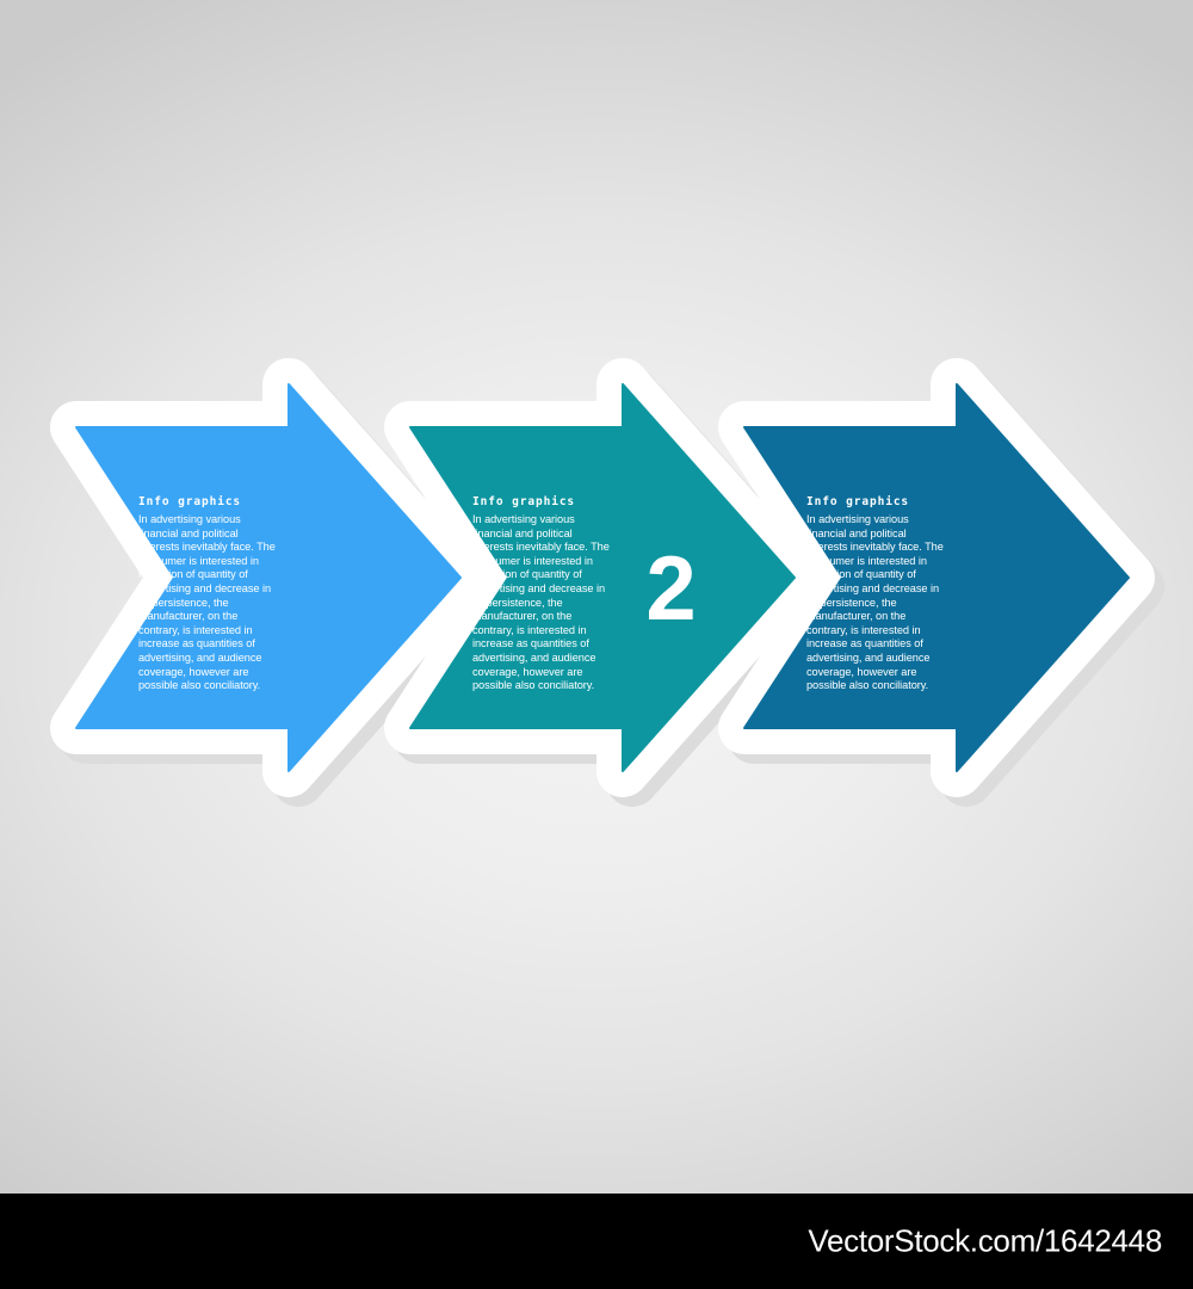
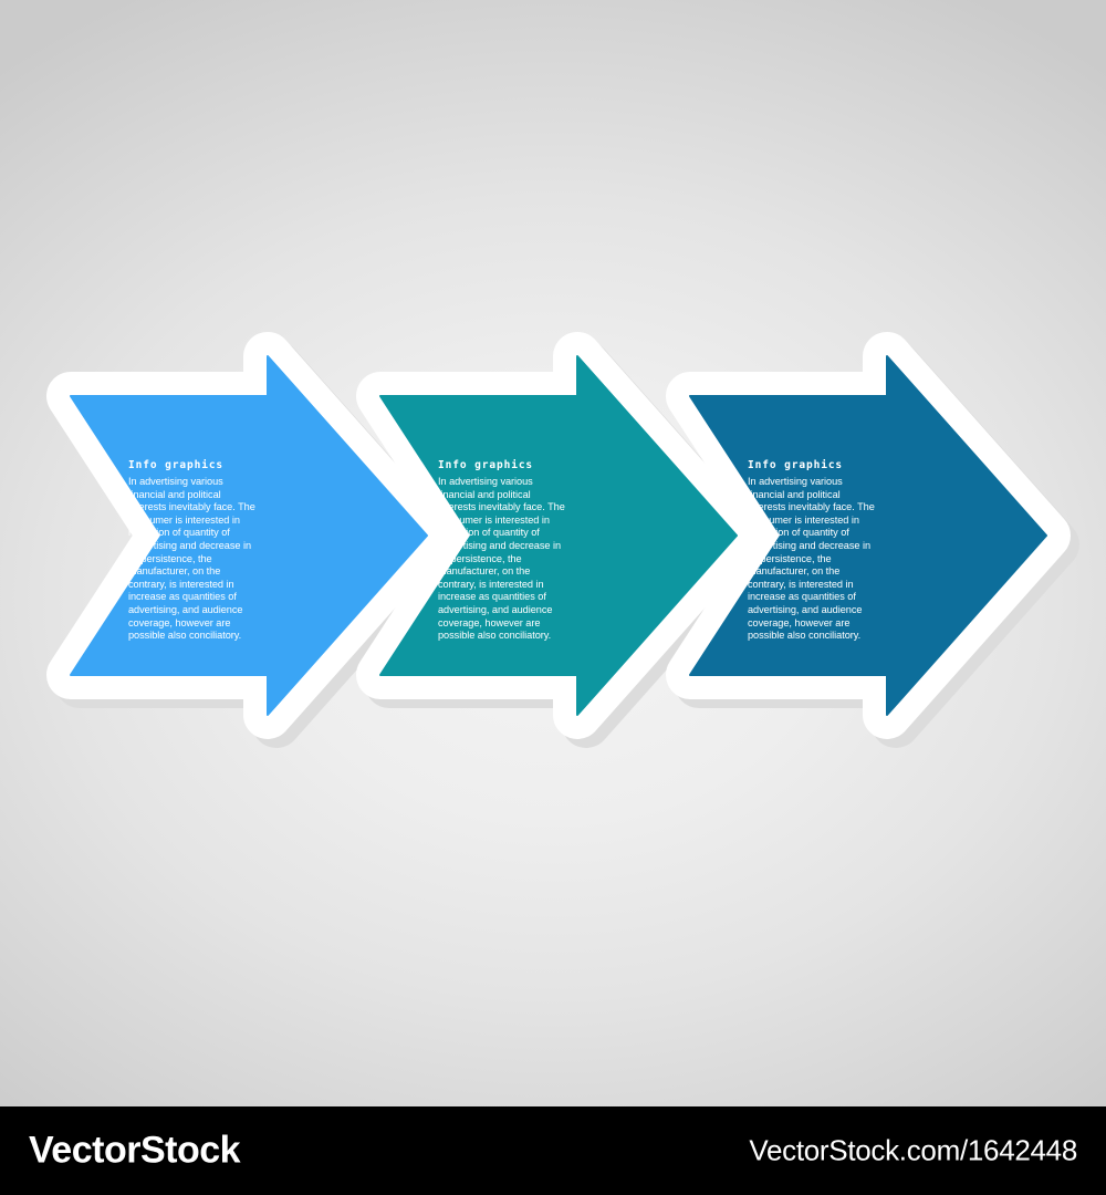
  Info graphics
  In advertising various financial and political interests inevitably face. The consumer is interested in reduction of quantity of advertising and decrease in its persistence, the manufacturer, on the contrary, is interested in increase as quantities of advertising, and audience coverage, however are possible also conciliatory.
  Info graphics
  In advertising various financial and political interests inevitably face. The consumer is interested in reduction of quantity of advertising and decrease in its persistence, the manufacturer, on the contrary, is interested in increase as quantities of advertising, and audience coverage, however are possible also conciliatory.
- 2
  Info graphics
  In advertising various financial and political interests inevitably face. The consumer is interested in reduction of quantity of advertising and decrease in its persistence, the manufacturer, on the contrary, is interested in increase as quantities of advertising, and audience coverage, however are possible also conciliatory.
+ VectorStock
  VectorStock.com/1642448
